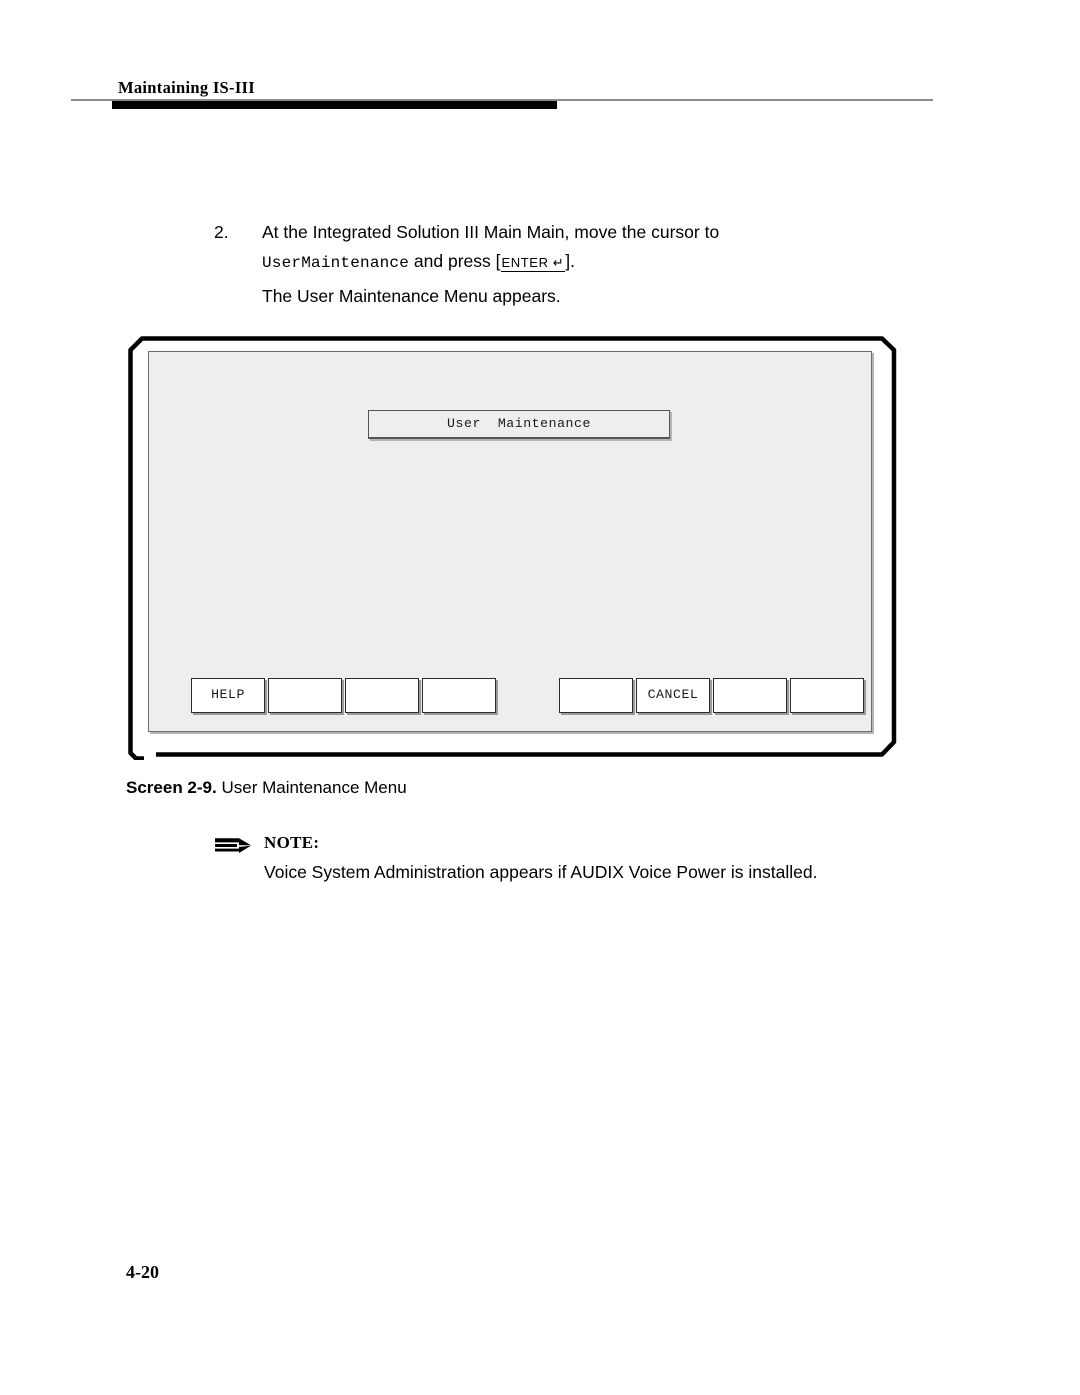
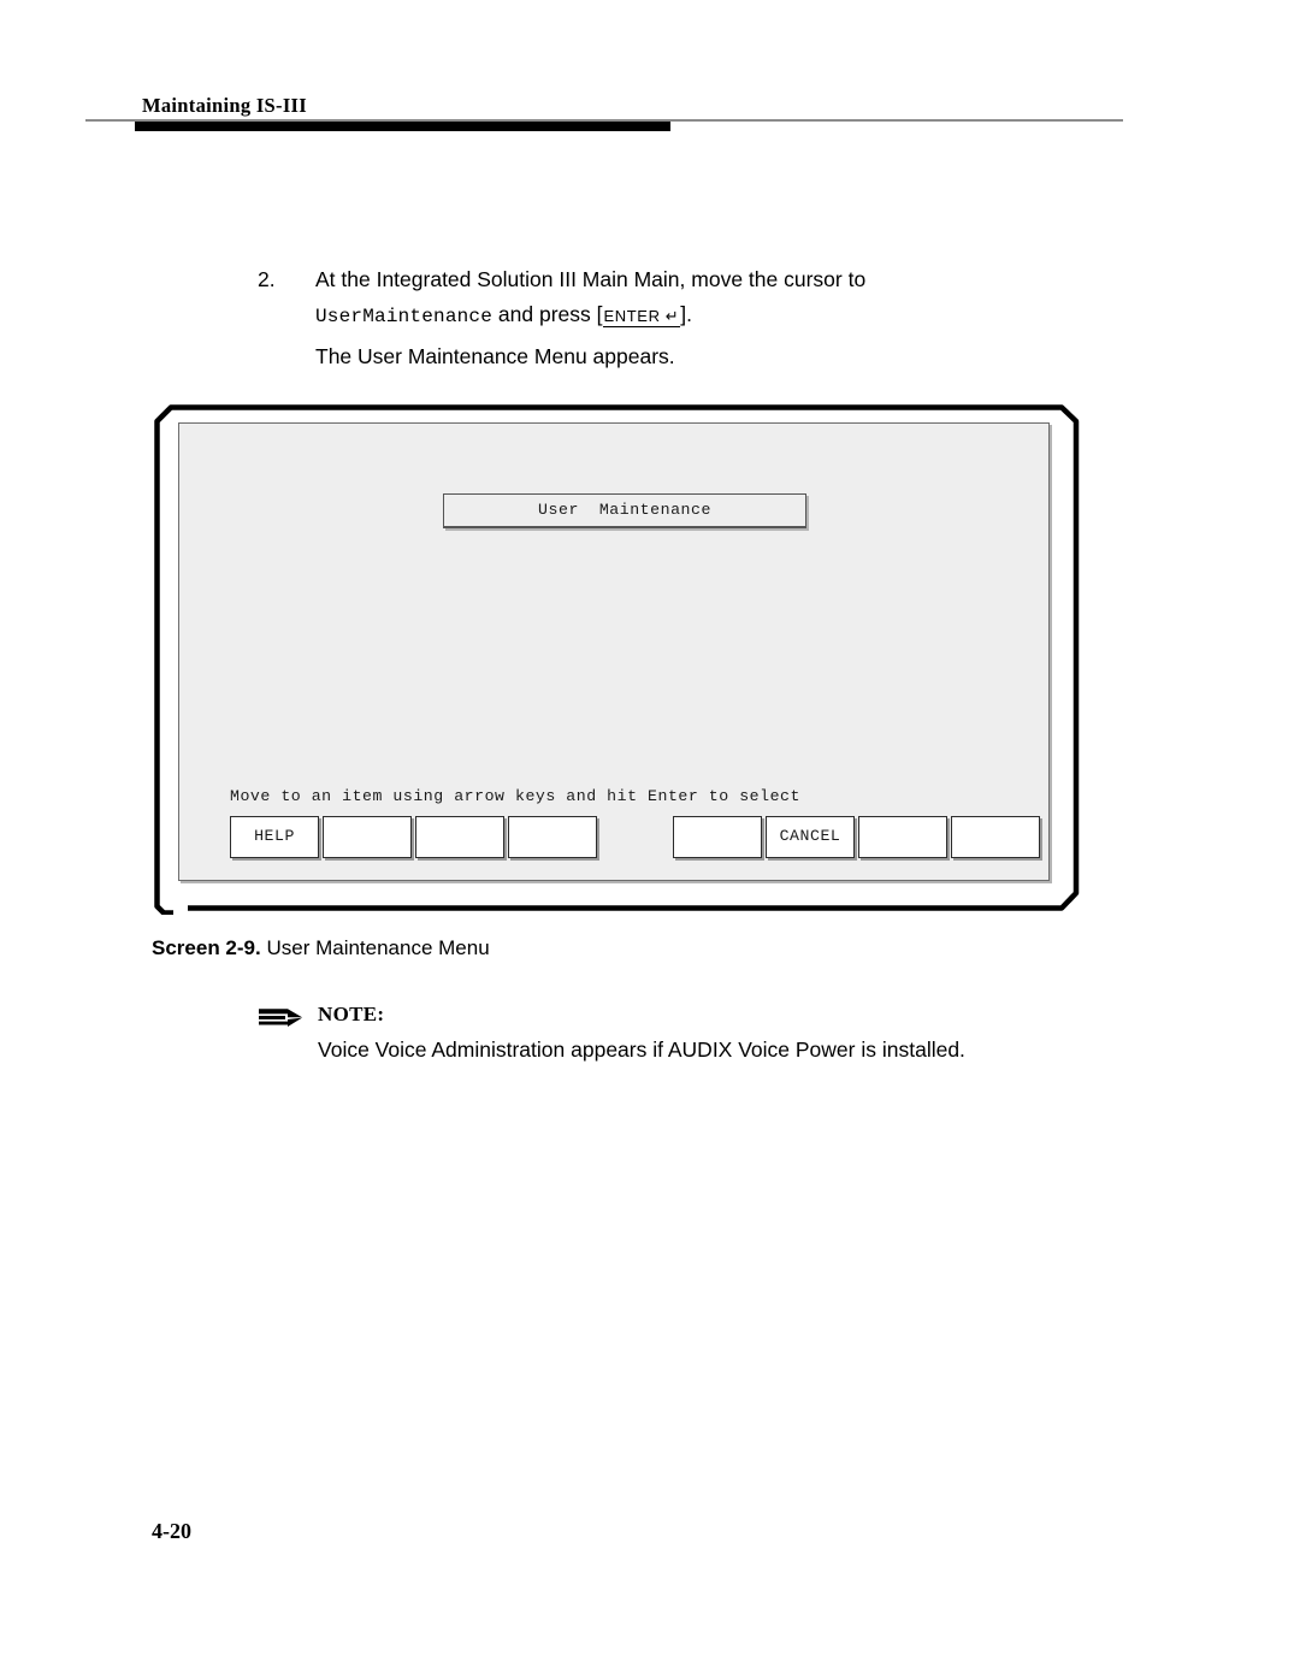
  Maintaining IS-III
  2.
  At the Integrated Solution III Main Main, move the cursor to UserMaintenance and press [ENTER ↵].
  The User Maintenance Menu appears.
  User Maintenance
+ Move to an item using arrow keys and hit Enter to select
  HELP
  CANCEL
  Screen 2-9. User Maintenance Menu
  NOTE:
- Voice System Administration appears if AUDIX Voice Power is installed.
+ Voice Voice Administration appears if AUDIX Voice Power is installed.
  4-20
